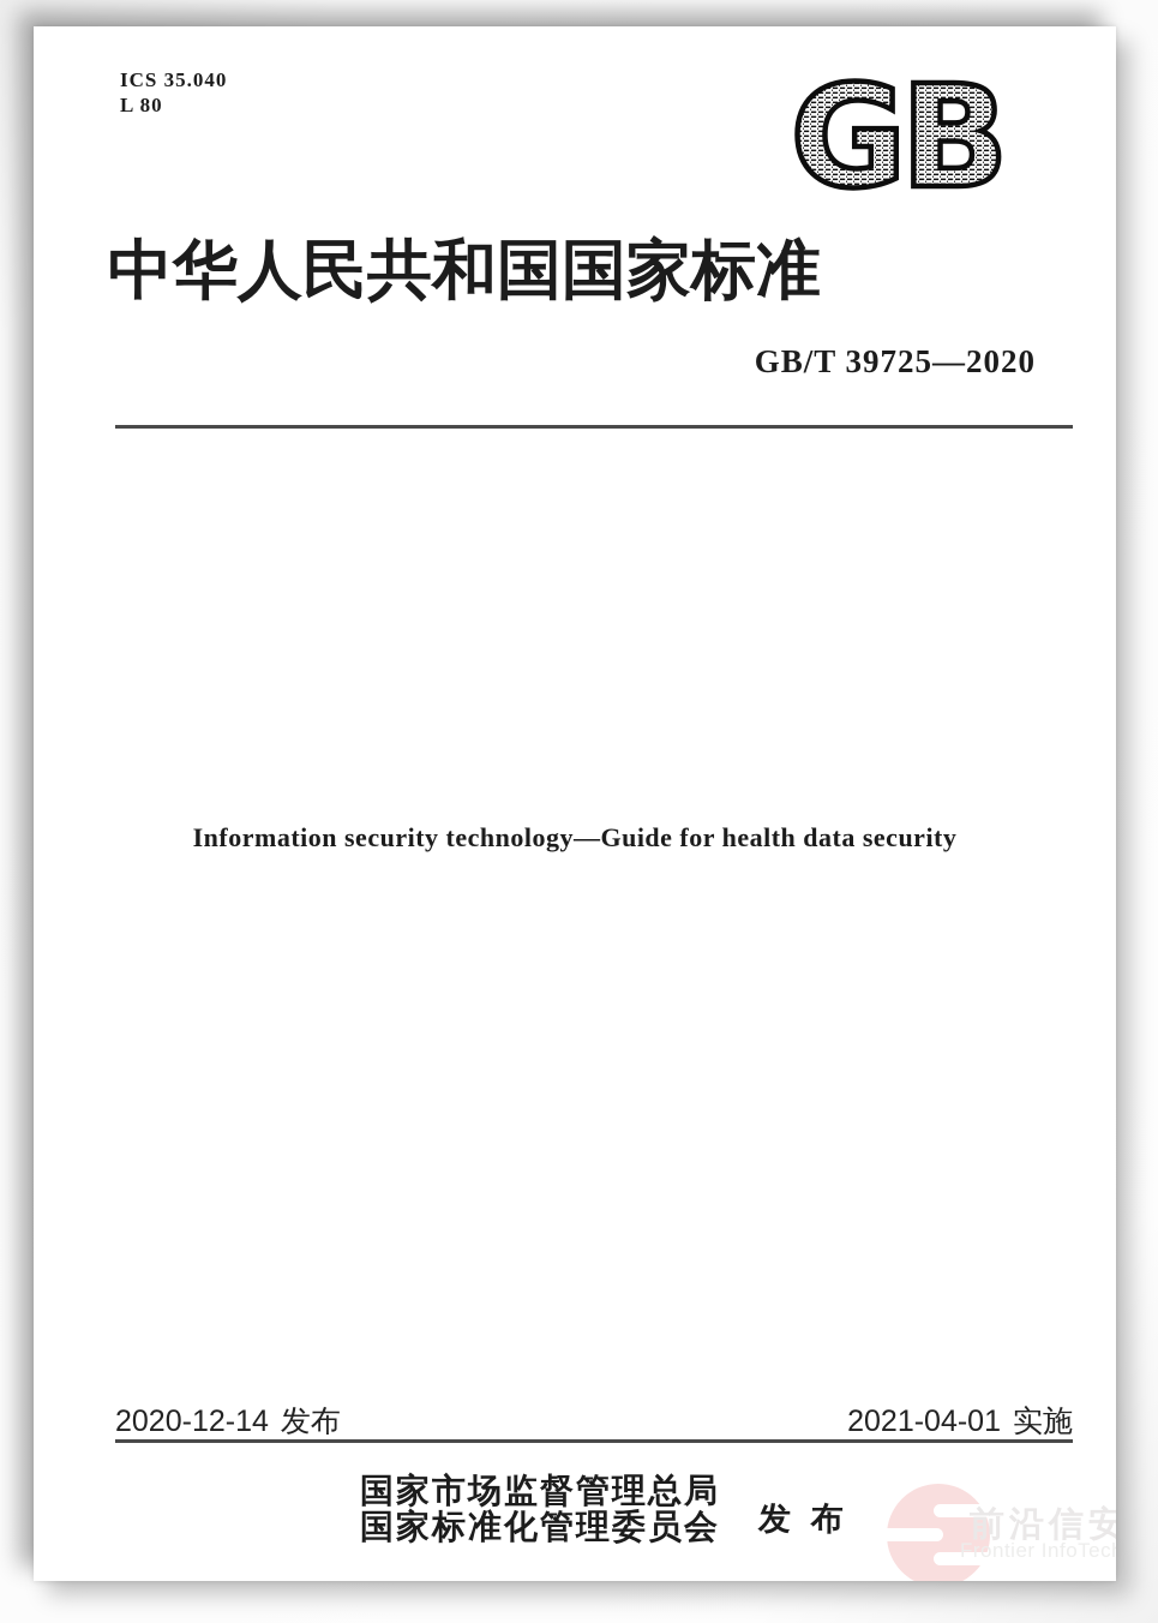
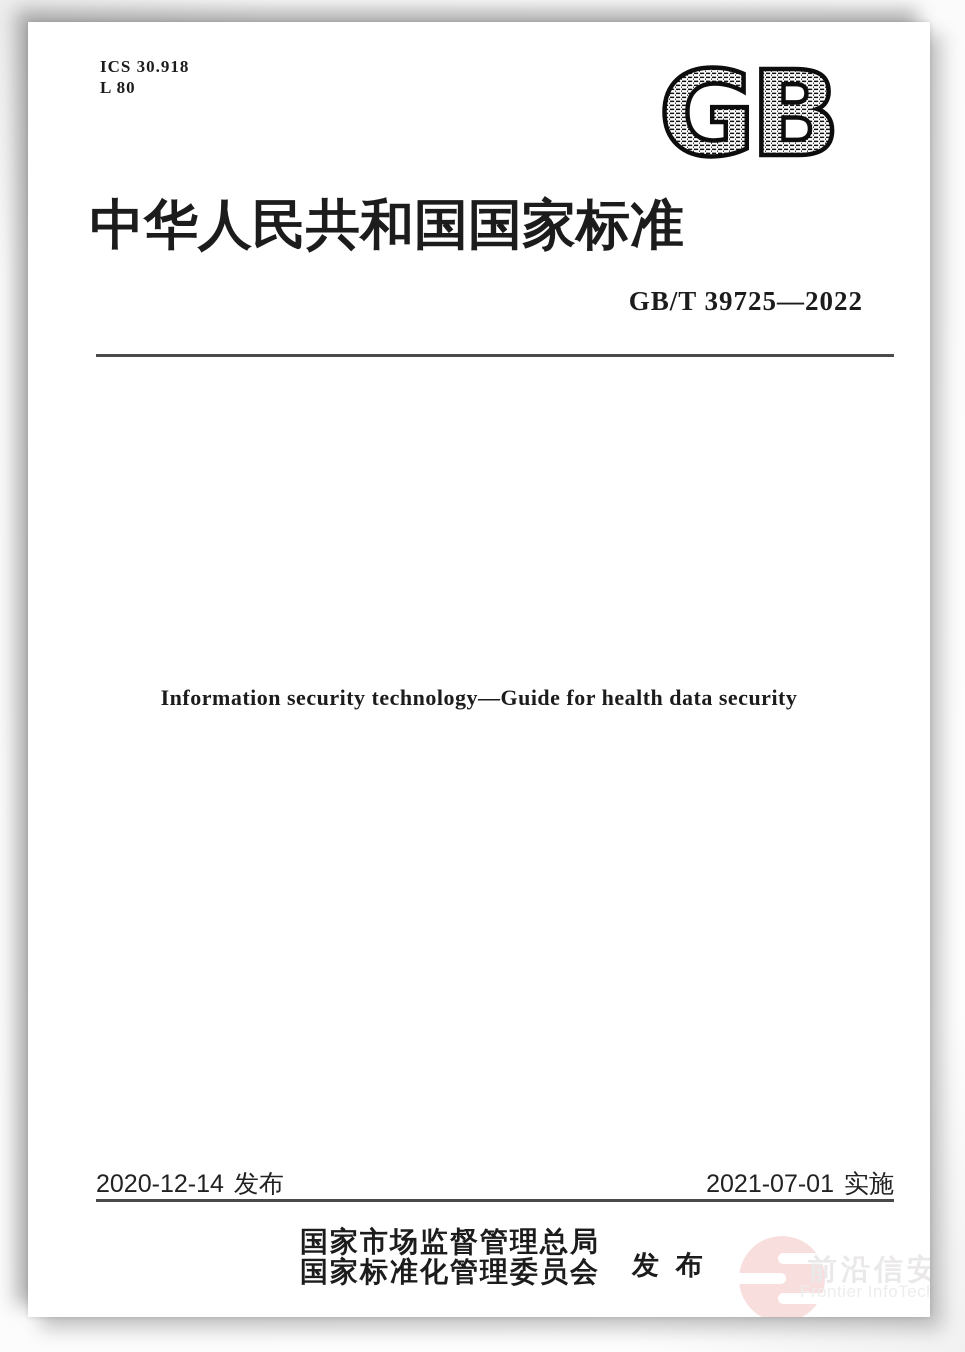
- ICS 35.040
+ ICS 30.918
  L 80
  GB
  中华人民共和国国家标准
- GB/T 39725—2020
+ GB/T 39725—2022
  Information security technology—Guide for health data security
  2020-12-14 发布
- 2021-04-01 实施
+ 2021-07-01 实施
  国家市场监督管理总局
  国家标准化管理委员会
  发 布
  前沿信安
  Frontier InfoTec
